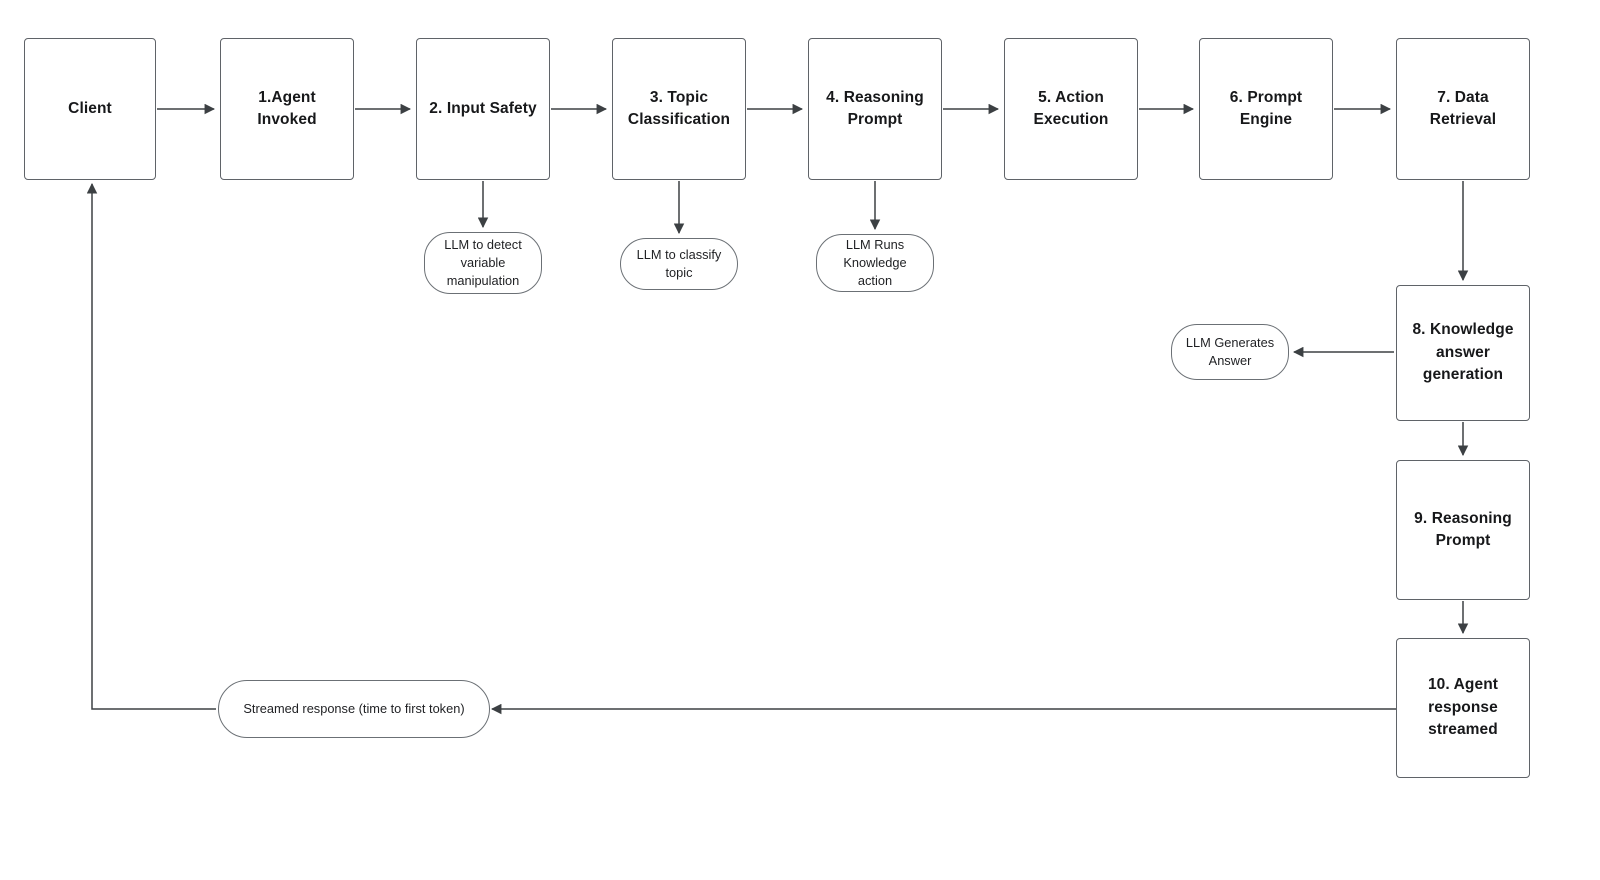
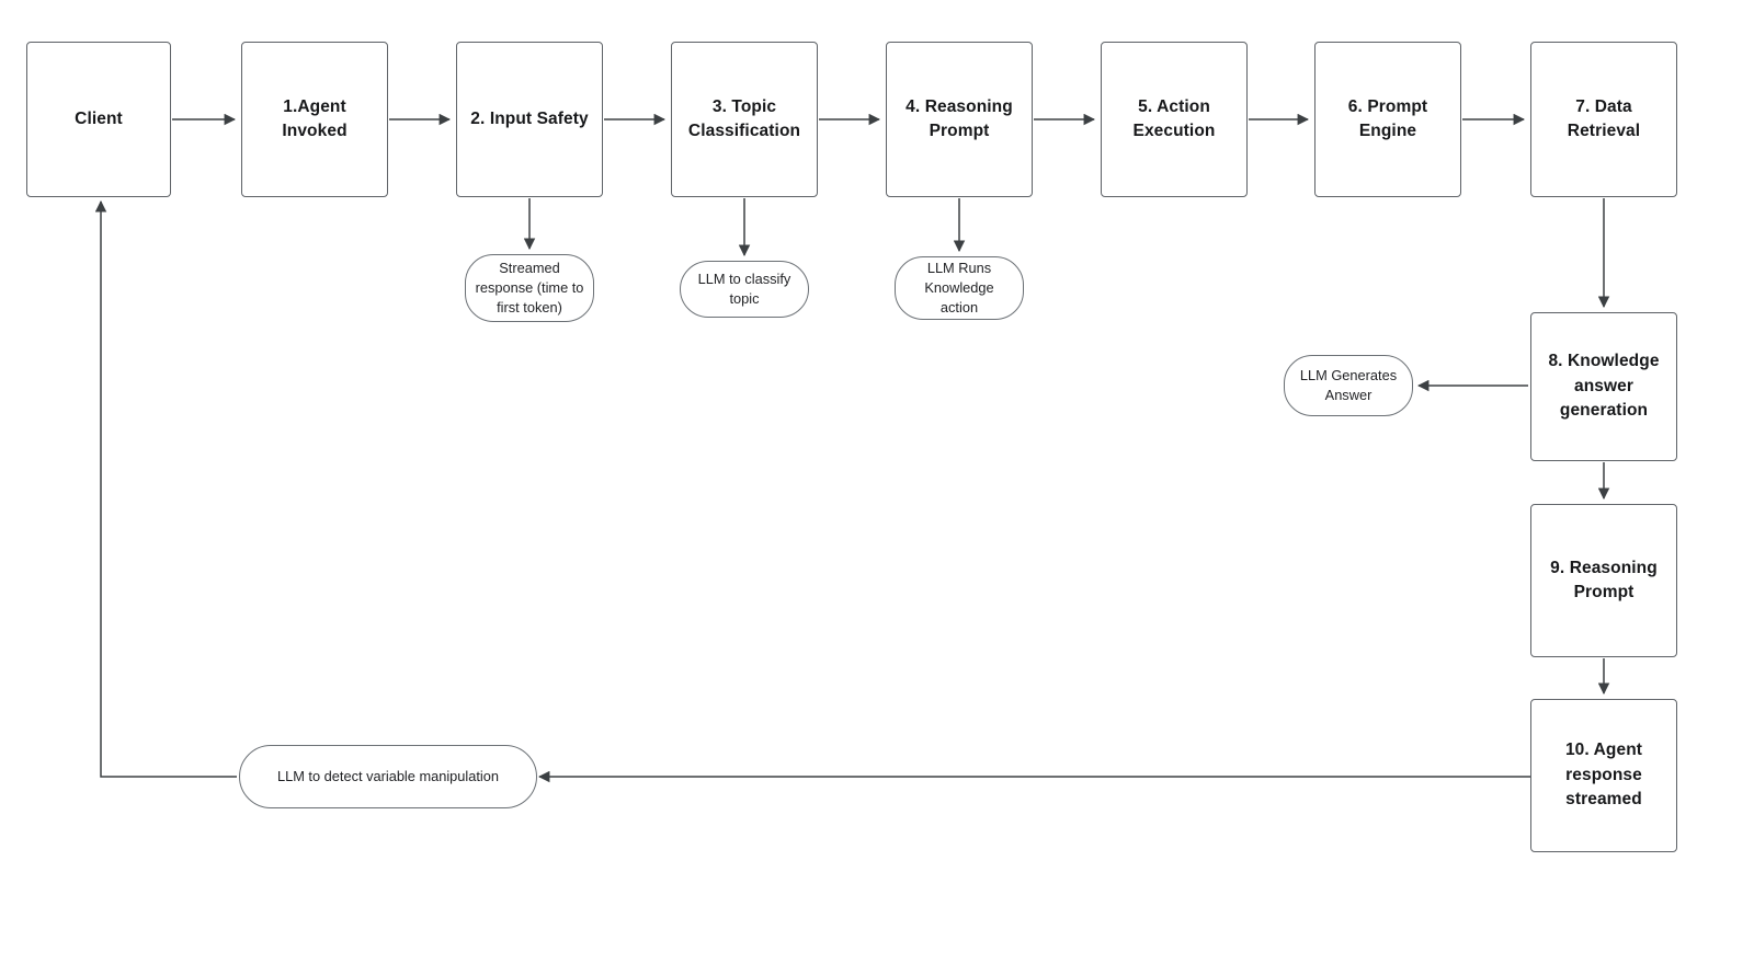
  Client
  1.Agent Invoked
  2. Input Safety
  3. Topic Classification
  4. Reasoning Prompt
  5. Action Execution
  6. Prompt Engine
  7. Data Retrieval
  8. Knowledge answer generation
  9. Reasoning Prompt
  10. Agent response streamed
- LLM to detect variable manipulation
+ Streamed response (time to first token)
  LLM to classify topic
  LLM Runs Knowledge action
  LLM Generates Answer
- Streamed response (time to first token)
+ LLM to detect variable manipulation
